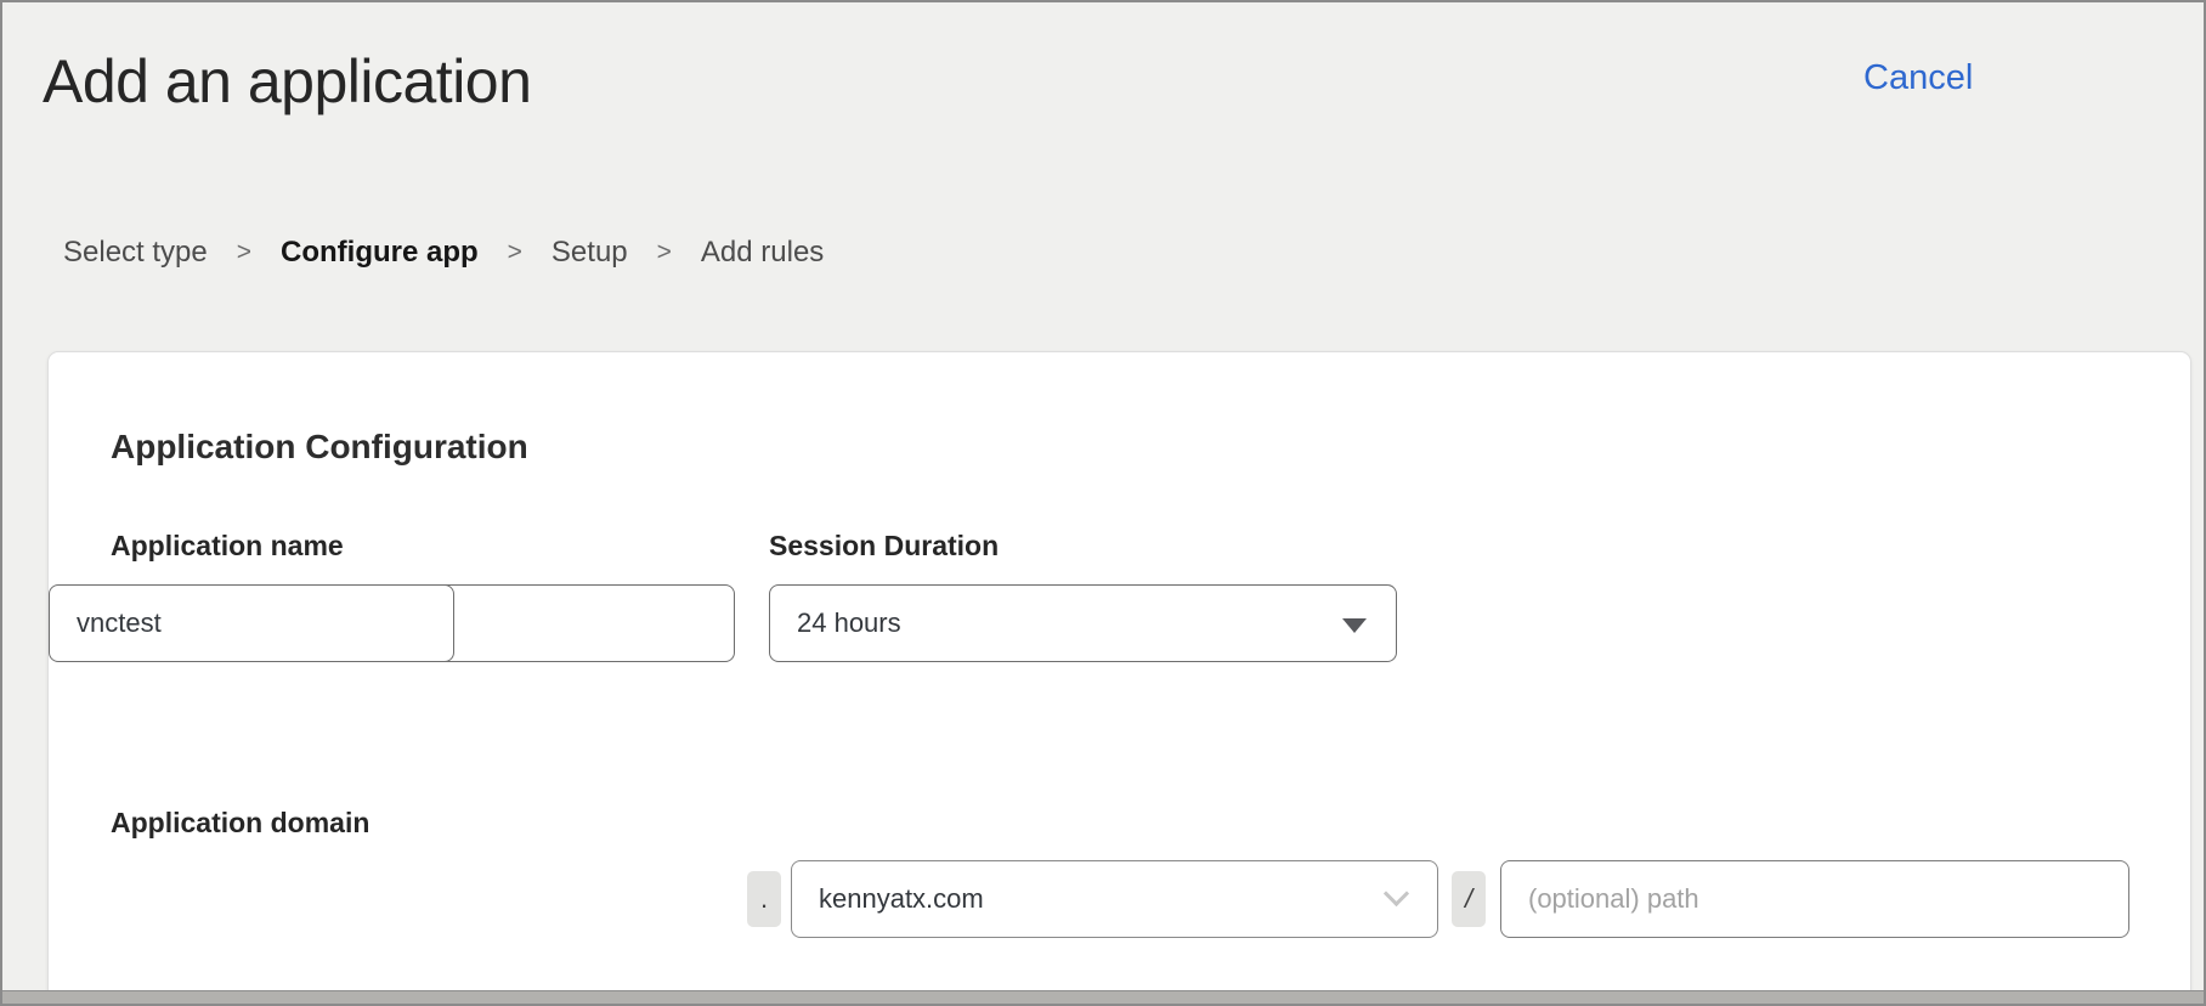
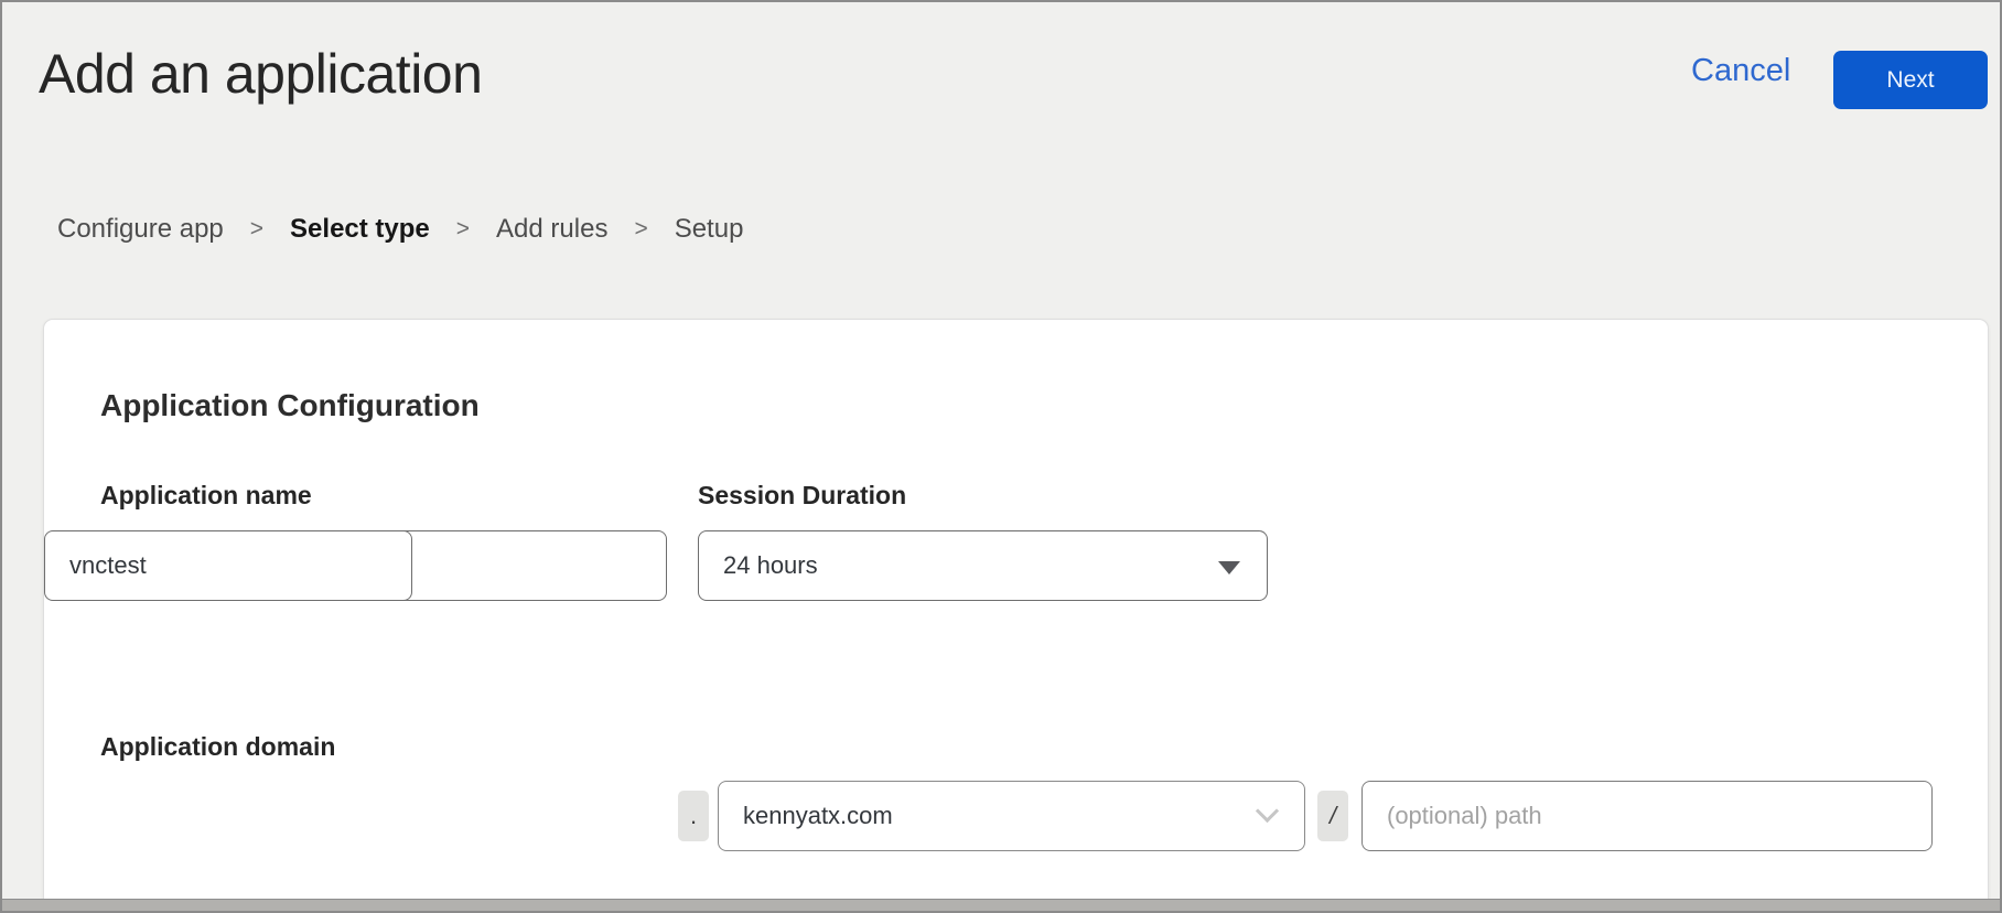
  Add an application
  Cancel
+ Next
- Select type
+ Configure app
  >
- Configure app
+ Select type
  >
- Setup
+ Add rules
  >
- Add rules
+ Setup
  Application Configuration
  Application name
  Session Duration
  24 hours
  Application domain
  vnctest
  .
  kennyatx.com
  /
  (optional) path
